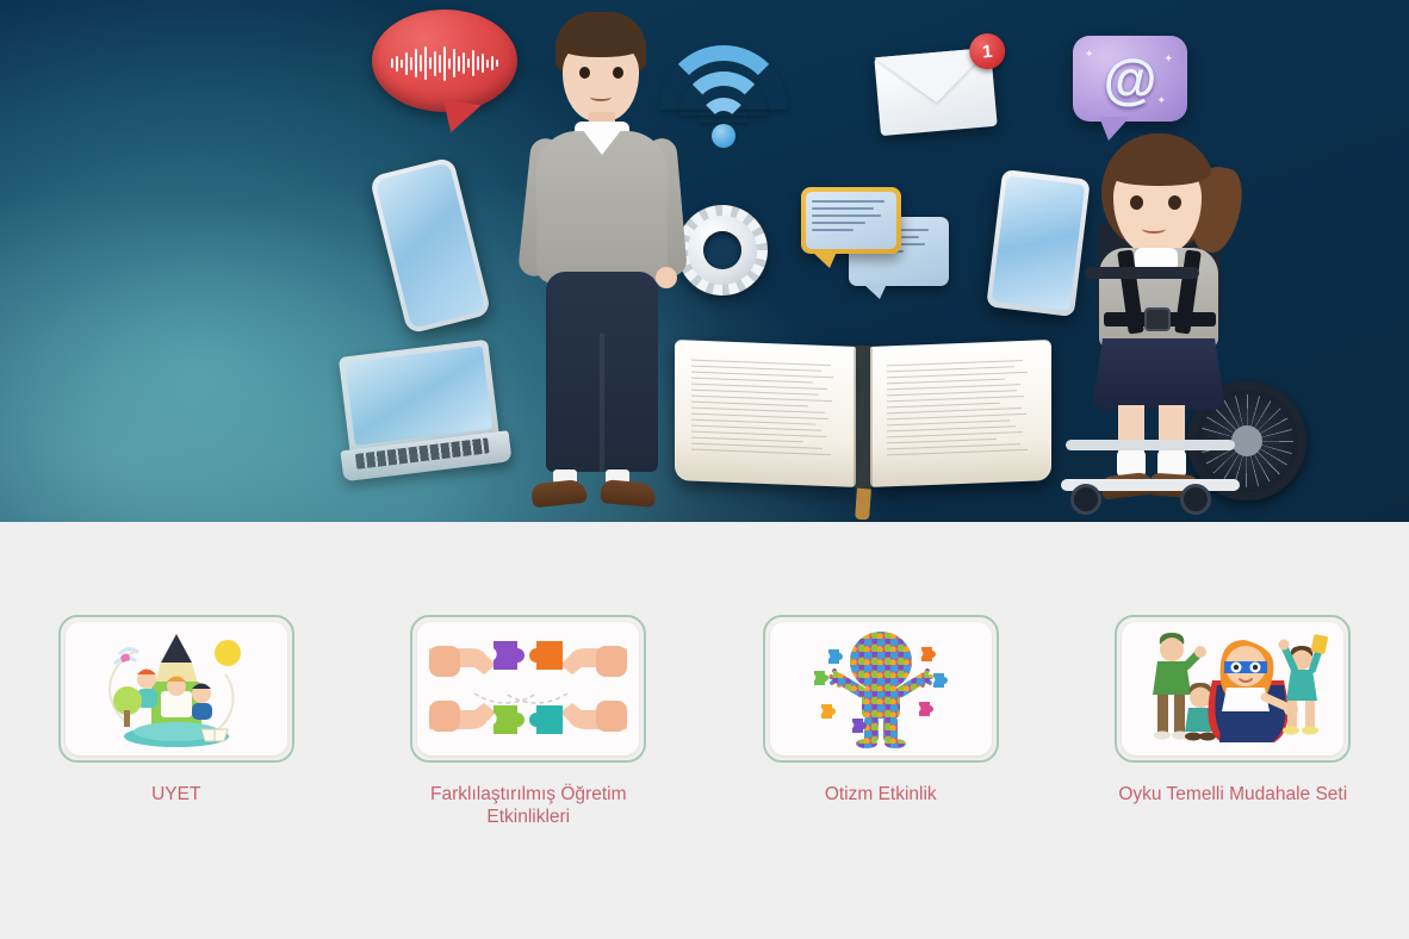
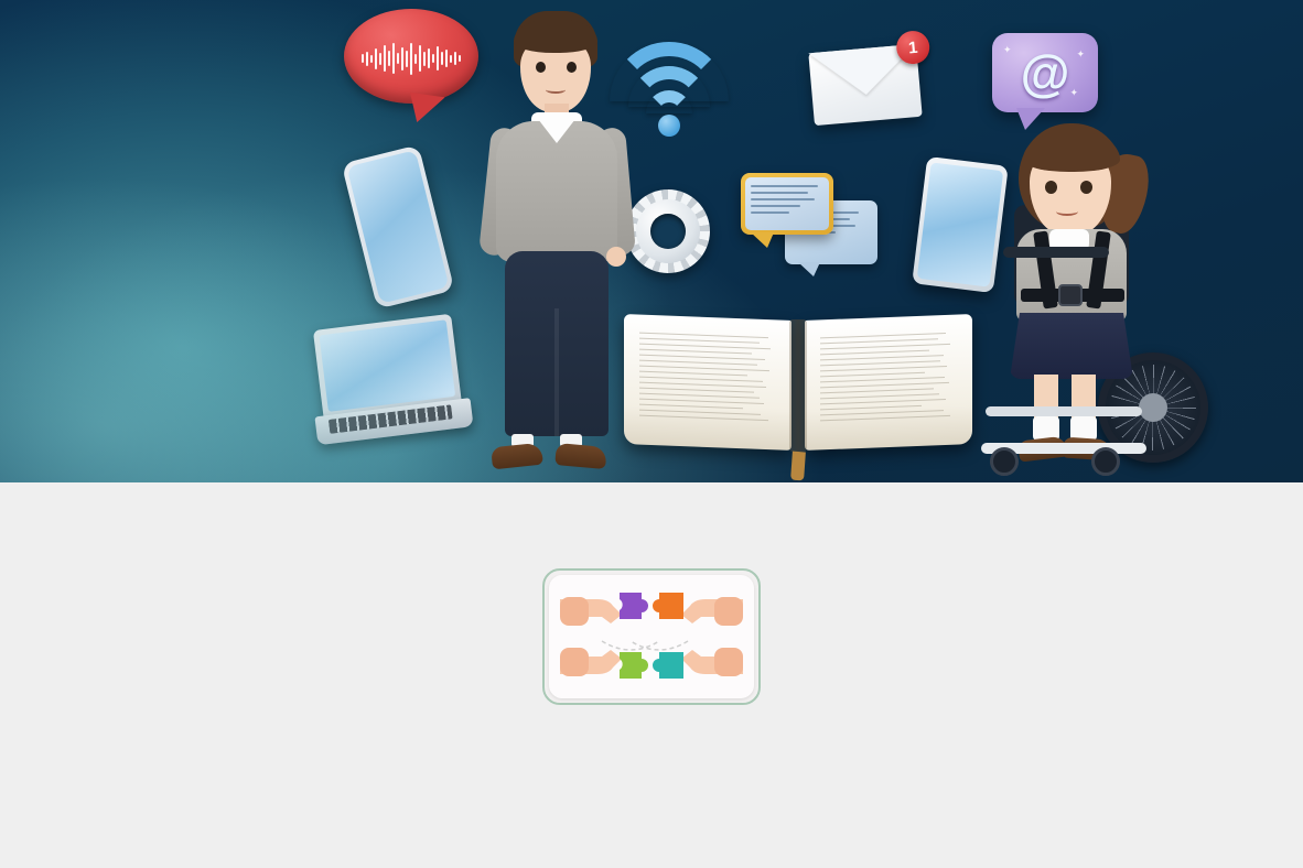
- UYET
- Farklılaştırılmış Öğretim Etkinlikleri
- Otizm Etkinlik
- Oyku Temelli Mudahale Seti
